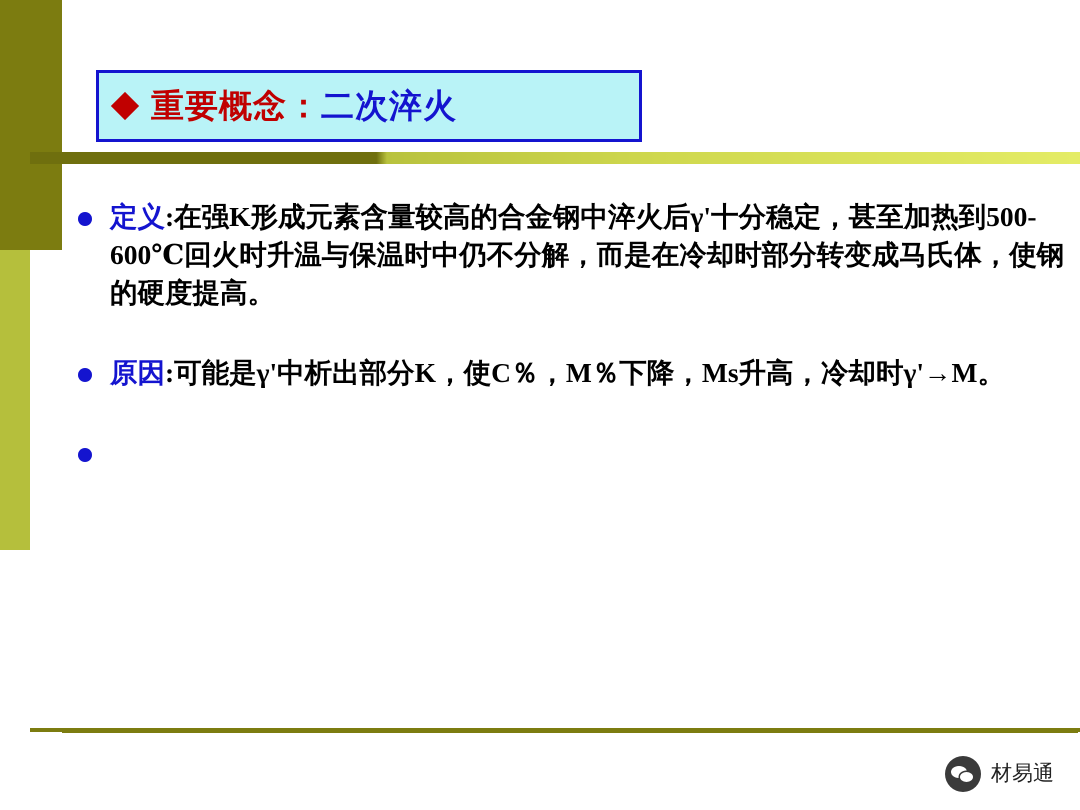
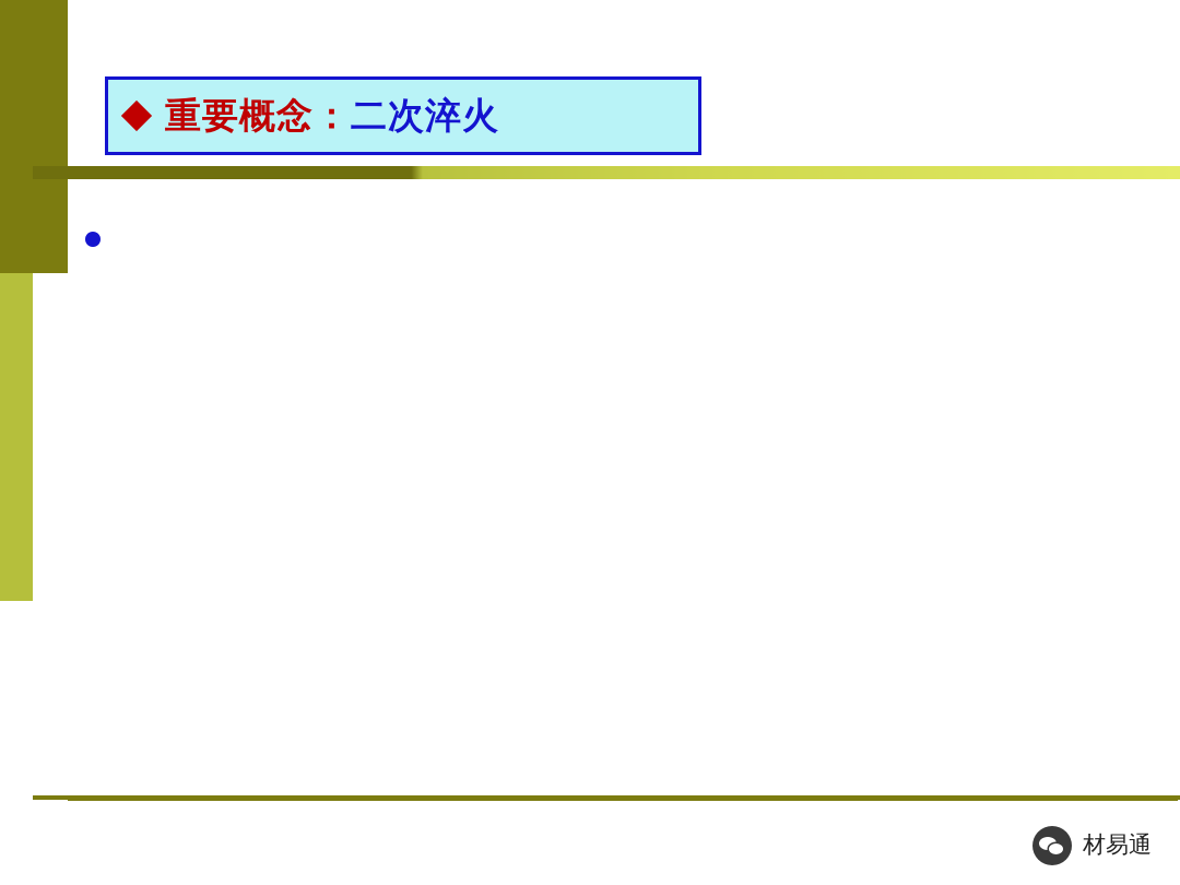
  重要概念
  ：
  二次淬火
- 定义:在强K形成元素含量较高的合金钢中淬火后γ'十分稳定，甚至加热到500-600℃回火时升温与保温时中仍不分解，而是在冷却时部分转变成马氏体，使钢的硬度提高。
- 原因:可能是γ'中析出部分K，使C％，M％下降，Ms升高，冷却时γ'→M。
  材易通
